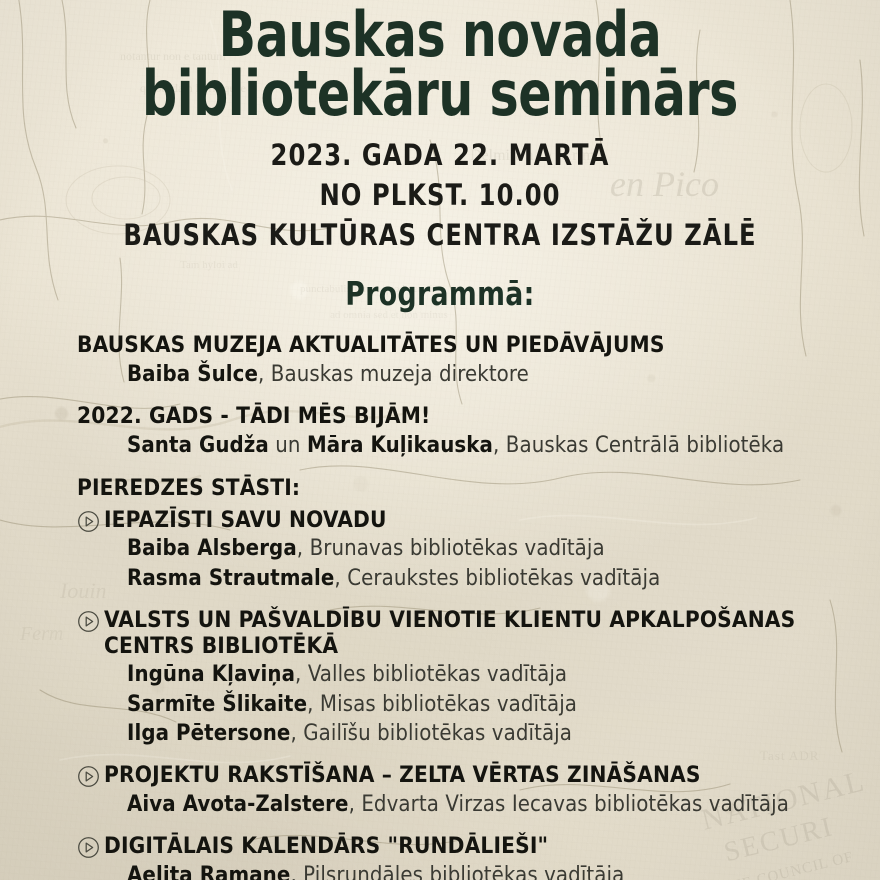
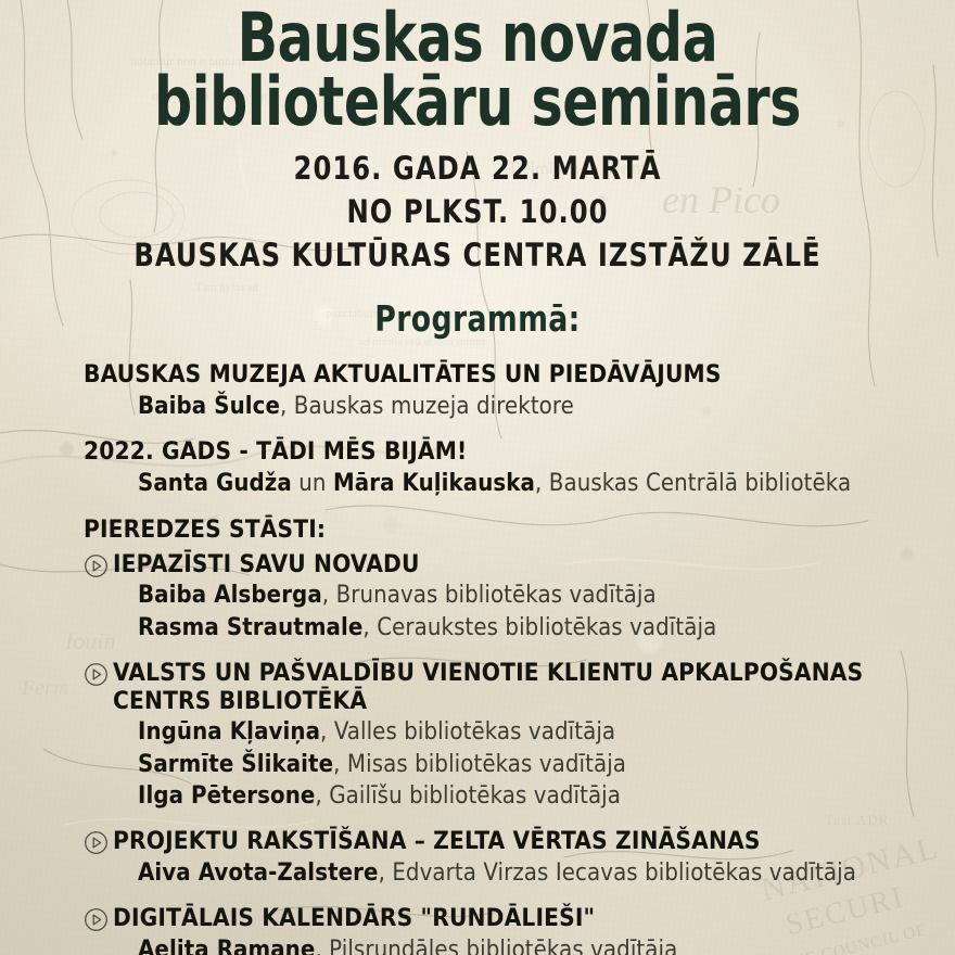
  Bauskas novada
  bibliotekāru seminārs
- 2023. GADA 22. MARTĀ
+ 2016. GADA 22. MARTĀ
  NO PLKST. 10.00
  BAUSKAS KULTŪRAS CENTRA IZSTĀŽU ZĀLĒ
  Programmā:
  BAUSKAS MUZEJA AKTUALITĀTES UN PIEDĀVĀJUMS
  Baiba Šulce, Bauskas muzeja direktore
  2022. GADS - TĀDI MĒS BIJĀM!
  Santa Gudža un Māra Kuļikauska, Bauskas Centrālā bibliotēka
  PIEREDZES STĀSTI:
  IEPAZĪSTI SAVU NOVADU
  Baiba Alsberga, Brunavas bibliotēkas vadītāja
  Rasma Strautmale, Ceraukstes bibliotēkas vadītāja
  VALSTS UN PAŠVALDĪBU VIENOTIE KLIENTU APKALPOŠANAS CENTRS BIBLIOTĒKĀ
  Ingūna Kļaviņa, Valles bibliotēkas vadītāja
  Sarmīte Šlikaite, Misas bibliotēkas vadītāja
  Ilga Pētersone, Gailīšu bibliotēkas vadītāja
  PROJEKTU RAKSTĪŠANA – ZELTA VĒRTAS ZINĀŠANAS
  Aiva Avota-Zalstere, Edvarta Virzas Iecavas bibliotēkas vadītāja
  DIGITĀLAIS KALENDĀRS "RUNDĀLIEŠI"
  Aelita Ramane, Pilsrundāles bibliotēkas vadītāja
